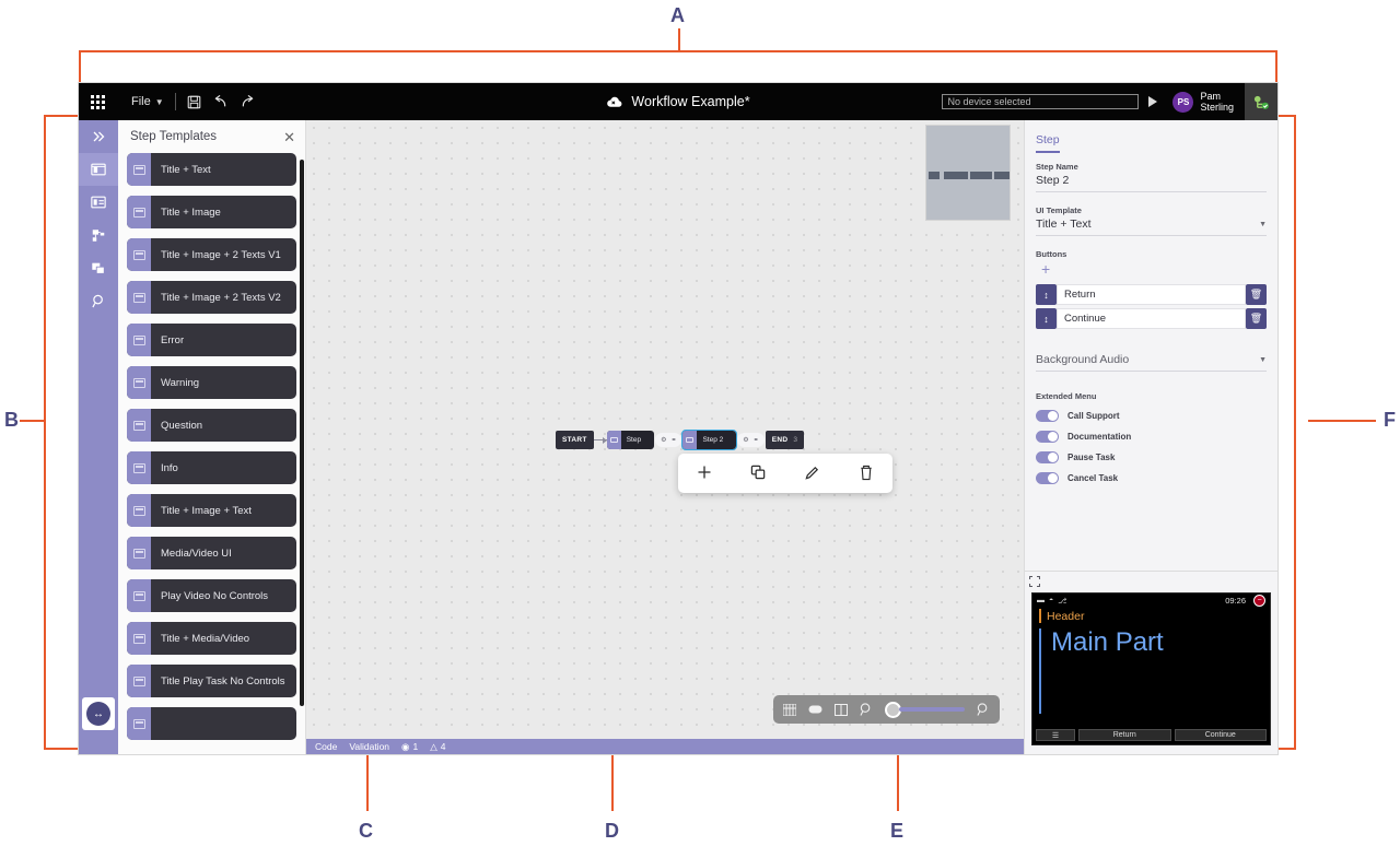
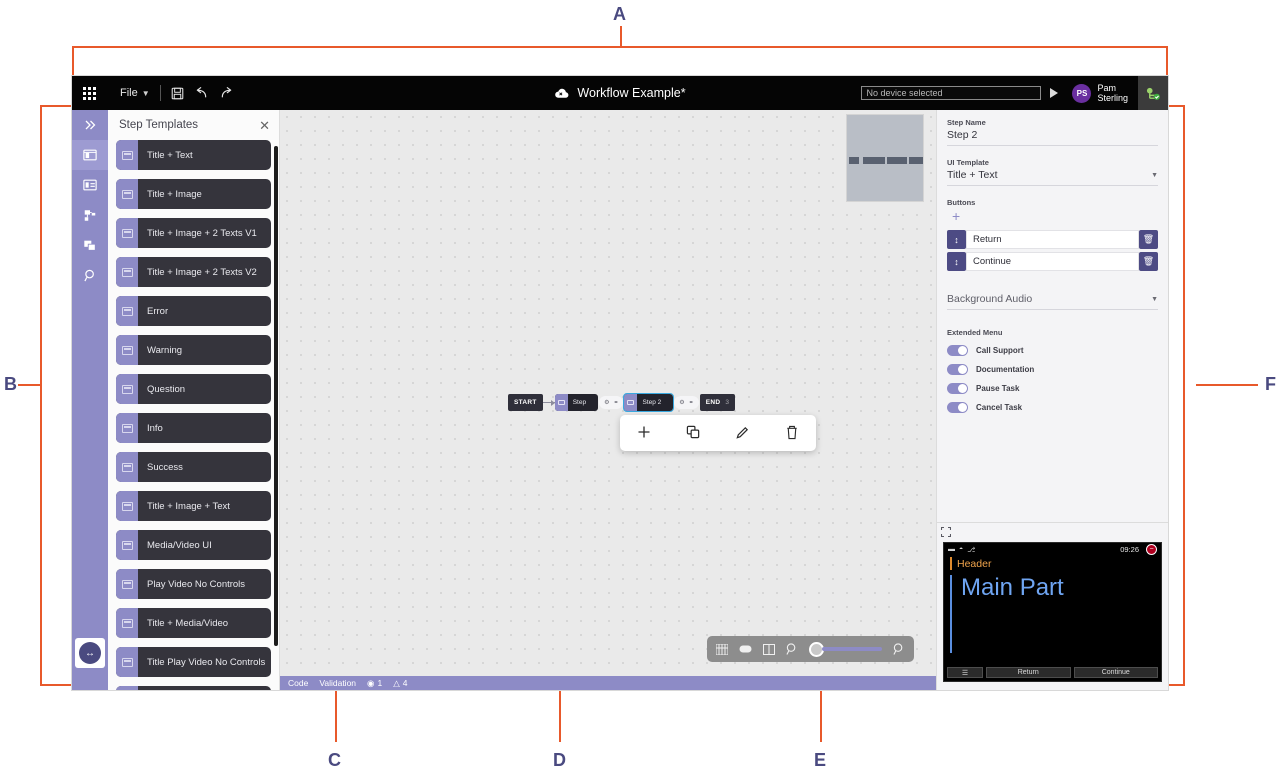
  A
  B
  C
  D
  E
  F
  File
  ▼
  Workflow Example*
  No device selected
  PS
  Pam
  Sterling
  ↔
  Step Templates
  ✕
  Title + Text
  Title + Image
  Title + Image + 2 Texts V1
  Title + Image + 2 Texts V2
  Error
  Warning
  Question
  Info
+ Success
  Title + Image + Text
  Media/Video UI
  Play Video No Controls
  Title + Media/Video
- Title Play Task No Controls
+ Title Play Video No Controls
  Code
  Validation
  ◉
  1
  △
  4
- Step
  Step Name
  Step 2
  UI Template
  Title + Text
  Buttons
  +
  ↕
  Return
  🗑
  ↕
  Continue
  🗑
  Background Audio
  Extended Menu
  Call Support
  Documentation
  Pause Task
  Cancel Task
  09:26
  Header
  Main Part
